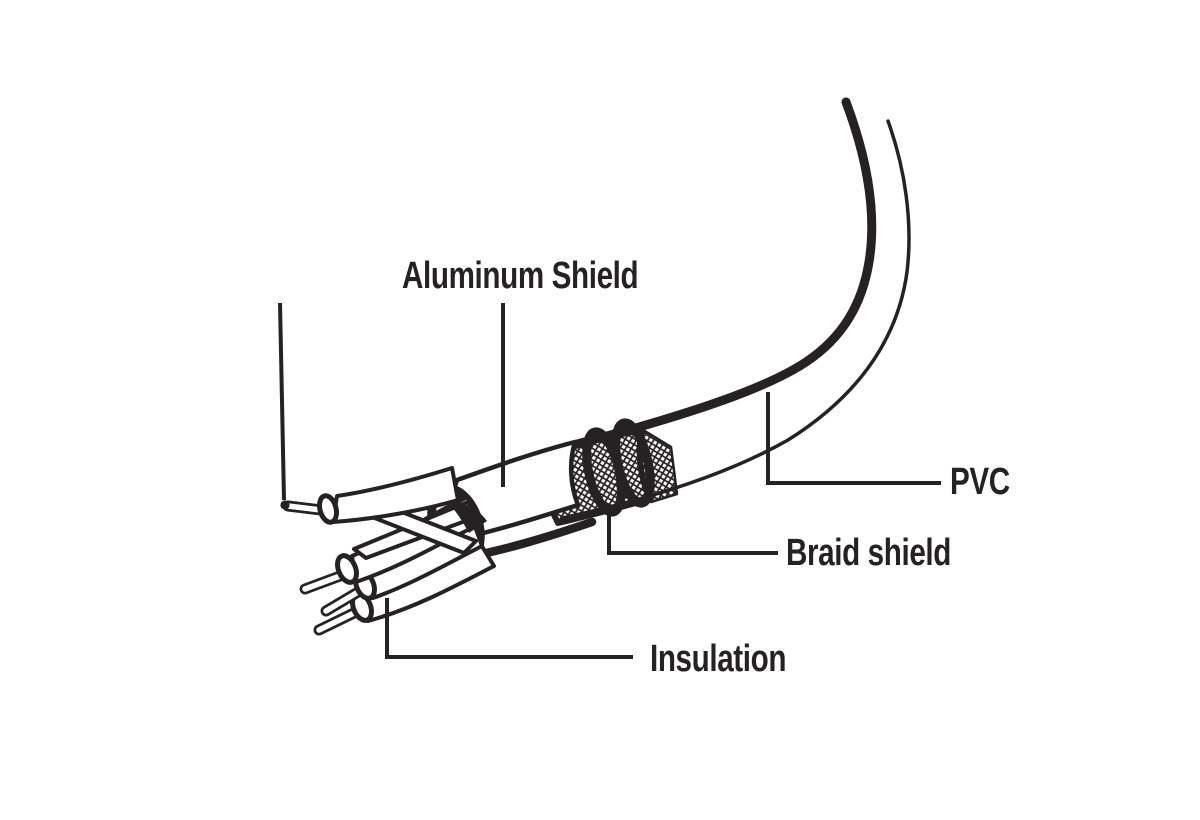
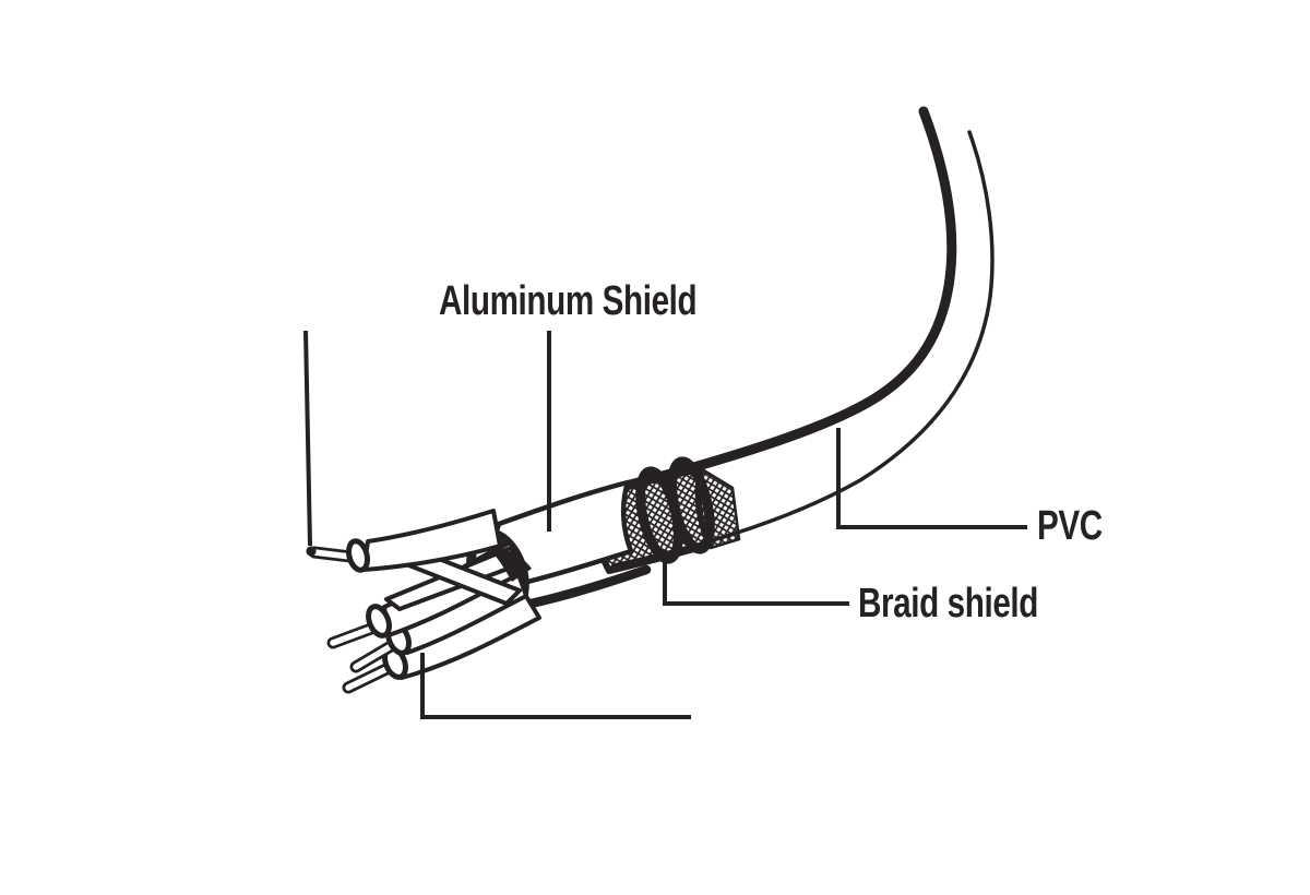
  Aluminum Shield
  PVC
  Braid shield
- Insulation
